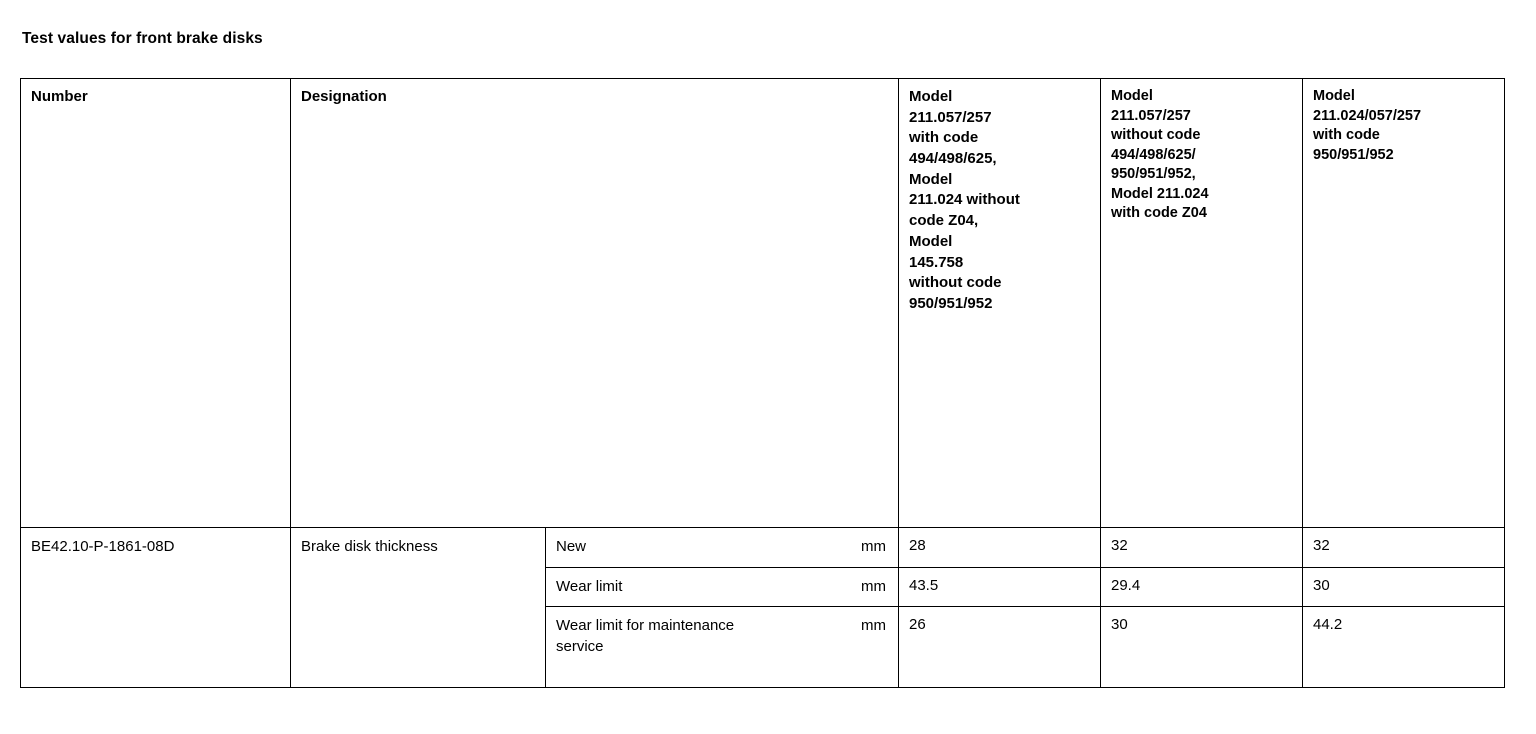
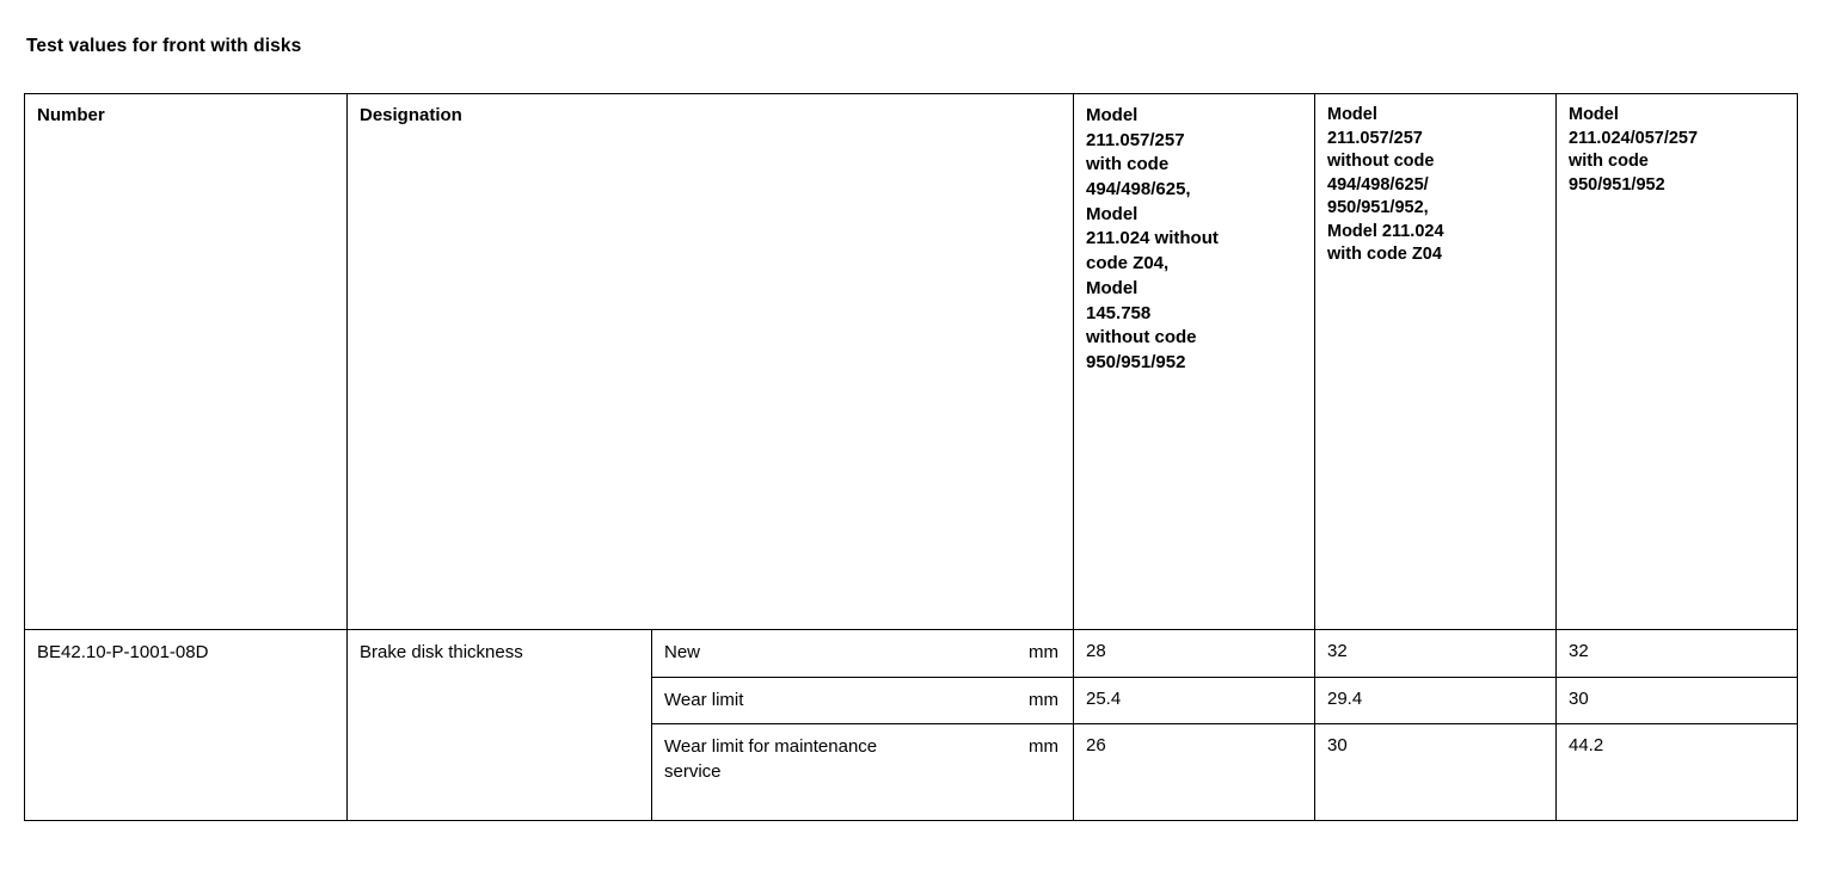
- Test values for front brake disks
+ Test values for front with disks
  Number	Designation	Model 211.057/257 with code 494/498/625, Model 211.024 without code Z04, Model 145.758 without code 950/951/952	Model 211.057/257 without code 494/498/625/ 950/951/952, Model 211.024 with code Z04	Model 211.024/057/257 with code 950/951/952
- BE42.10-P-1861-08D	Brake disk thickness	New mm	28	32	32
+ BE42.10-P-1001-08D	Brake disk thickness	New mm	28	32	32
- Wear limit mm	43.5	29.4	30
+ Wear limit mm	25.4	29.4	30
  Wear limit for maintenance service mm	26	30	44.2
